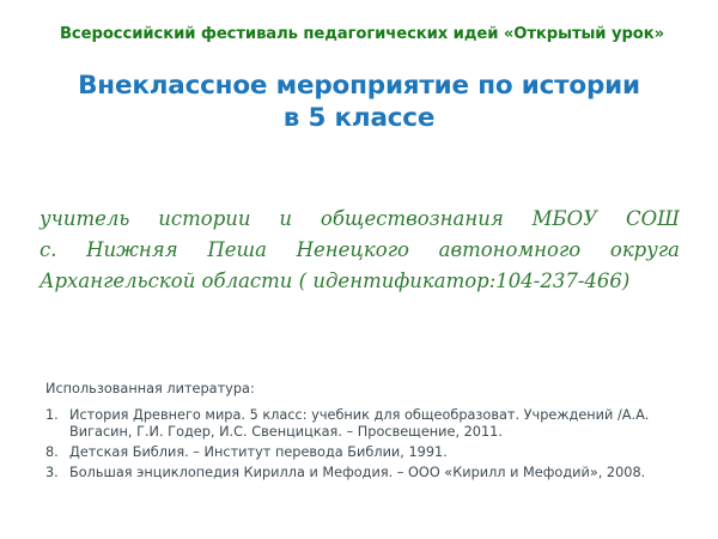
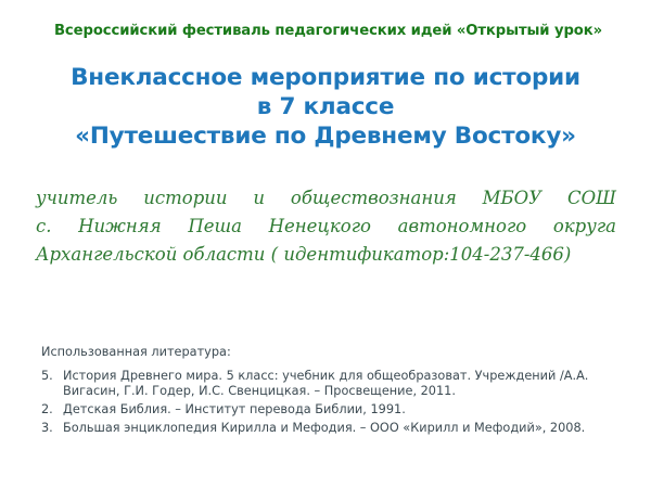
  Всероссийский фестиваль педагогических идей «Открытый урок»
  Внеклассное мероприятие по истории
- в 5 классе
+ в 7 классе
+ «Путешествие по Древнему Востоку»
  учитель истории и обществознания МБОУ СОШ
  с. Нижняя Пеша Ненецкого автономного округа
  Архангельской области ( идентификатор:104-237-466)
  Использованная литература:
- 1.
+ 5.
  История Древнего мира. 5 класс: учебник для общеобразоват. Учреждений /А.А. Вигасин, Г.И. Годер, И.С. Свенцицкая. – Просвещение, 2011.
- 8.
+ 2.
  Детская Библия. – Институт перевода Библии, 1991.
  3.
  Большая энциклопедия Кирилла и Мефодия. – ООО «Кирилл и Мефодий», 2008.
